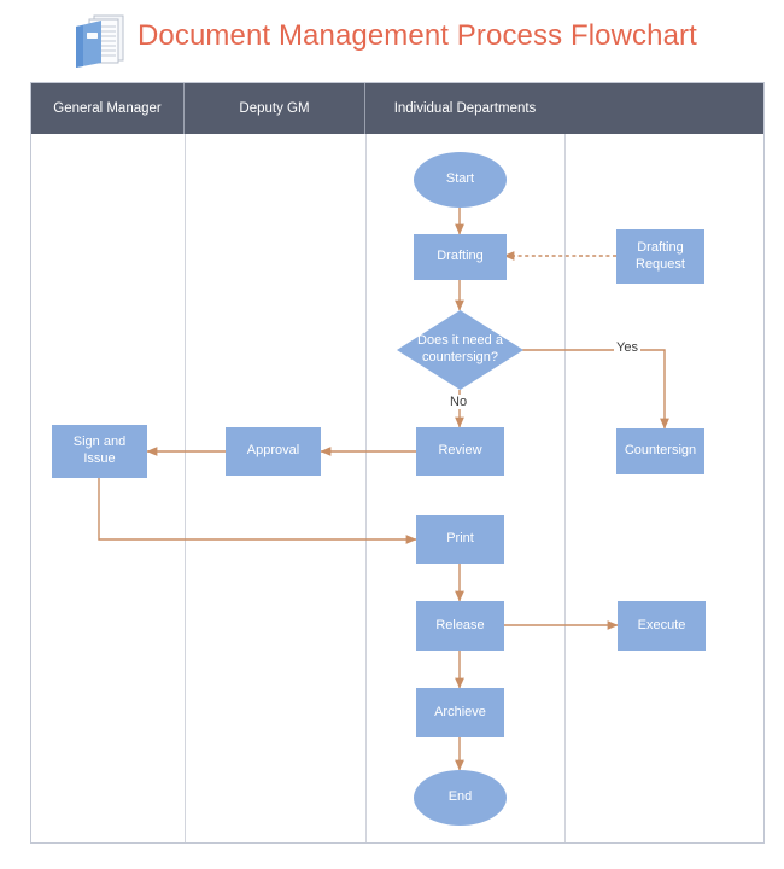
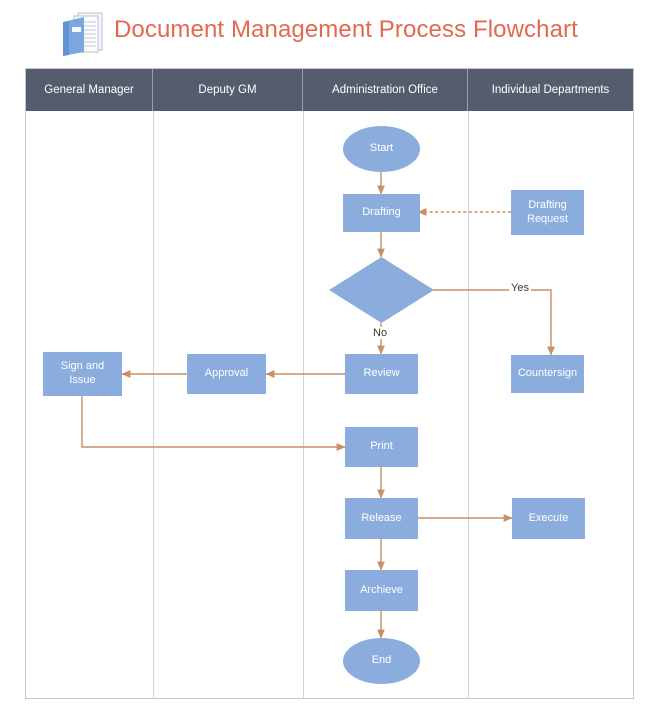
  Document Management Process Flowchart
  General Manager
  Deputy GM
+ Administration Office
  Individual Departments
  Start
  Drafting
  Drafting
  Request
- Does it need a
- countersign?
  Yes
  No
  Countersign
  Review
  Approval
  Sign and
  Issue
  Print
  Release
  Execute
  Archieve
  End
